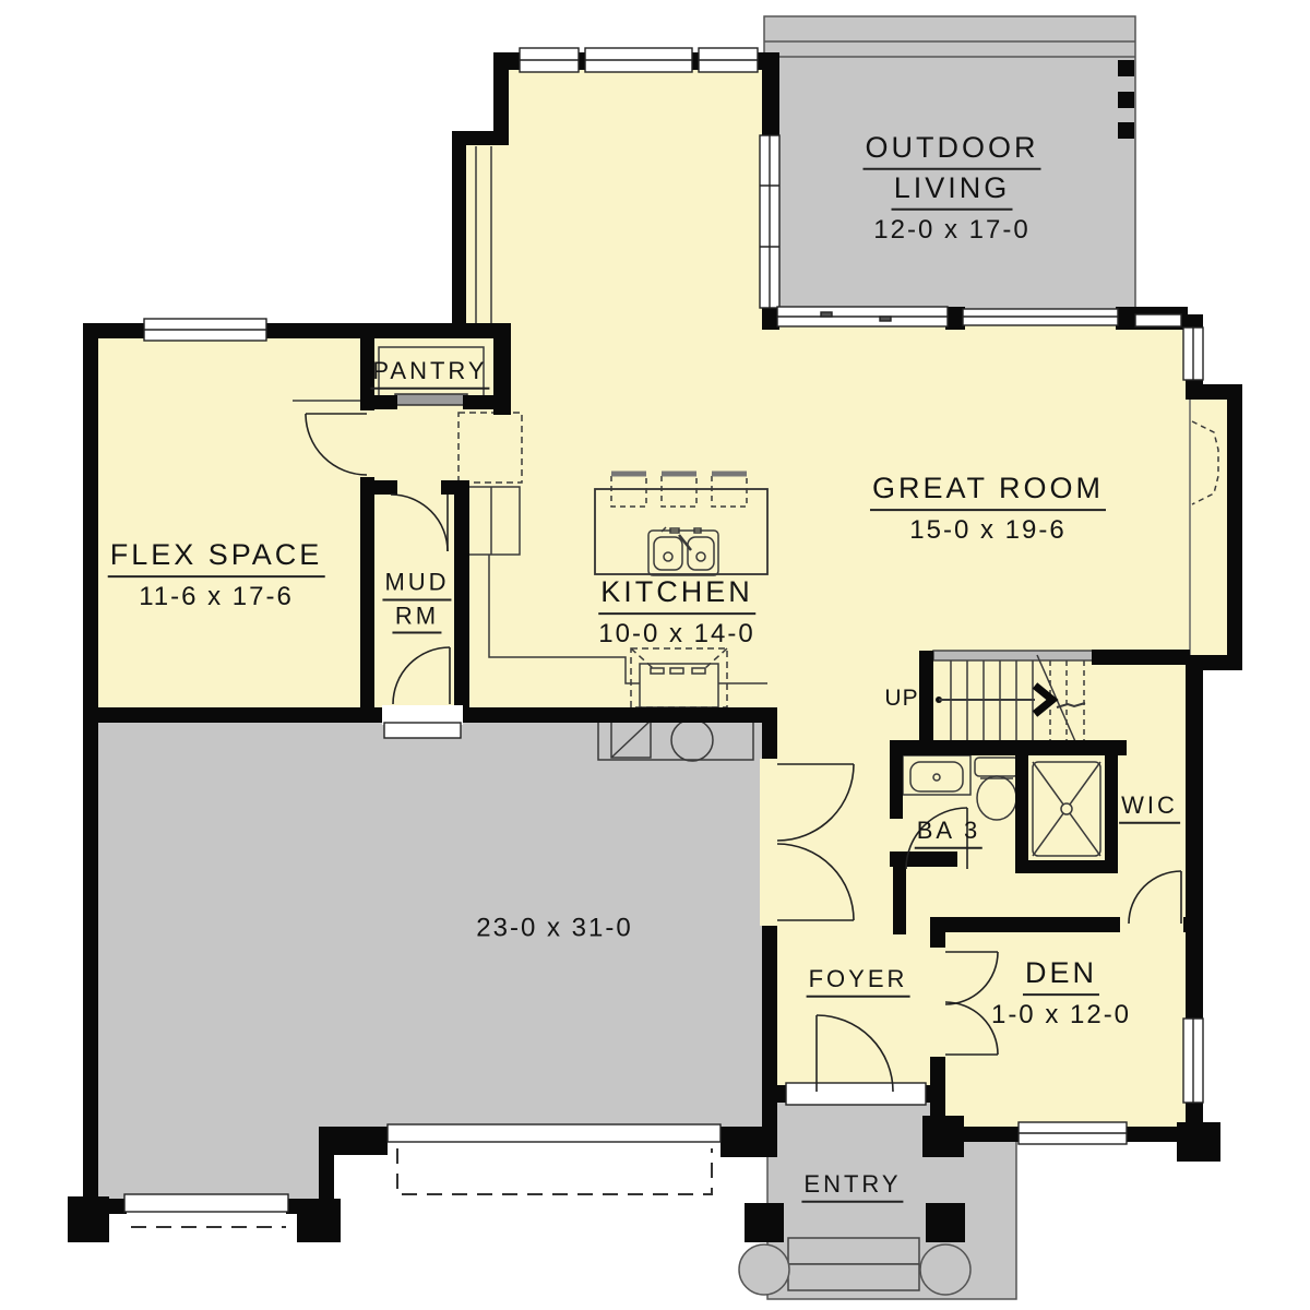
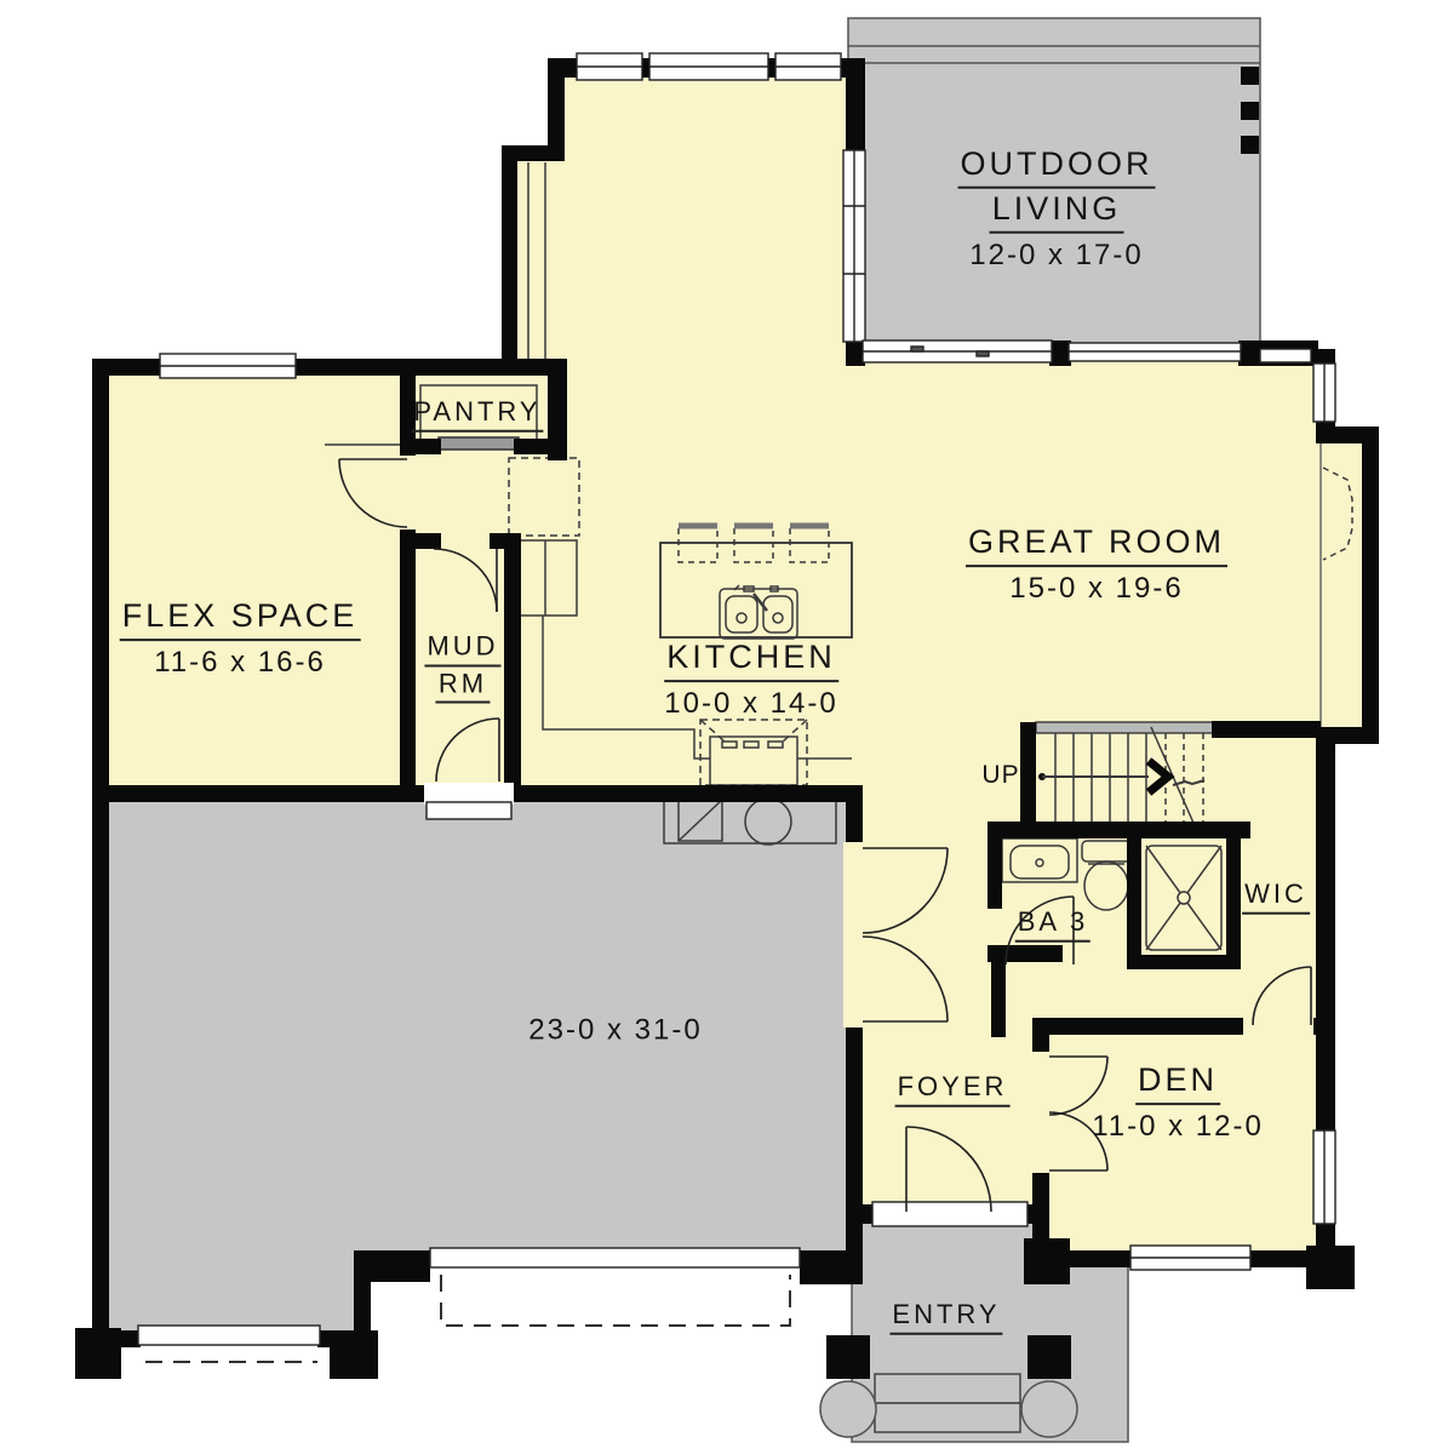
  OUTDOOR
  LIVING
  12-0 x 17-0
  PANTRY
  FLEX SPACE
- 11-6 x 17-6
+ 11-6 x 16-6
  MUD
  RM
  KITCHEN
  10-0 x 14-0
  GREAT ROOM
  15-0 x 19-6
  UP
  BA 3
  WIC
  23-0 x 31-0
  FOYER
  DEN
- 1-0 x 12-0
+ 11-0 x 12-0
  ENTRY
